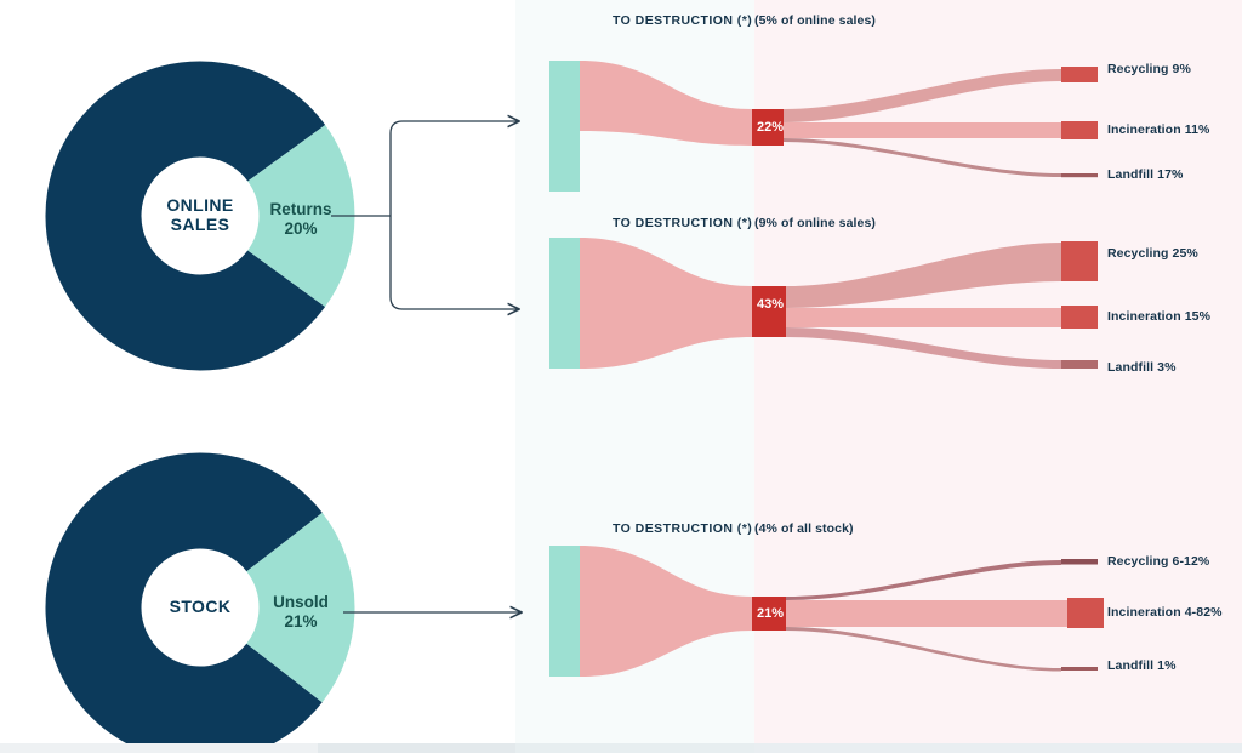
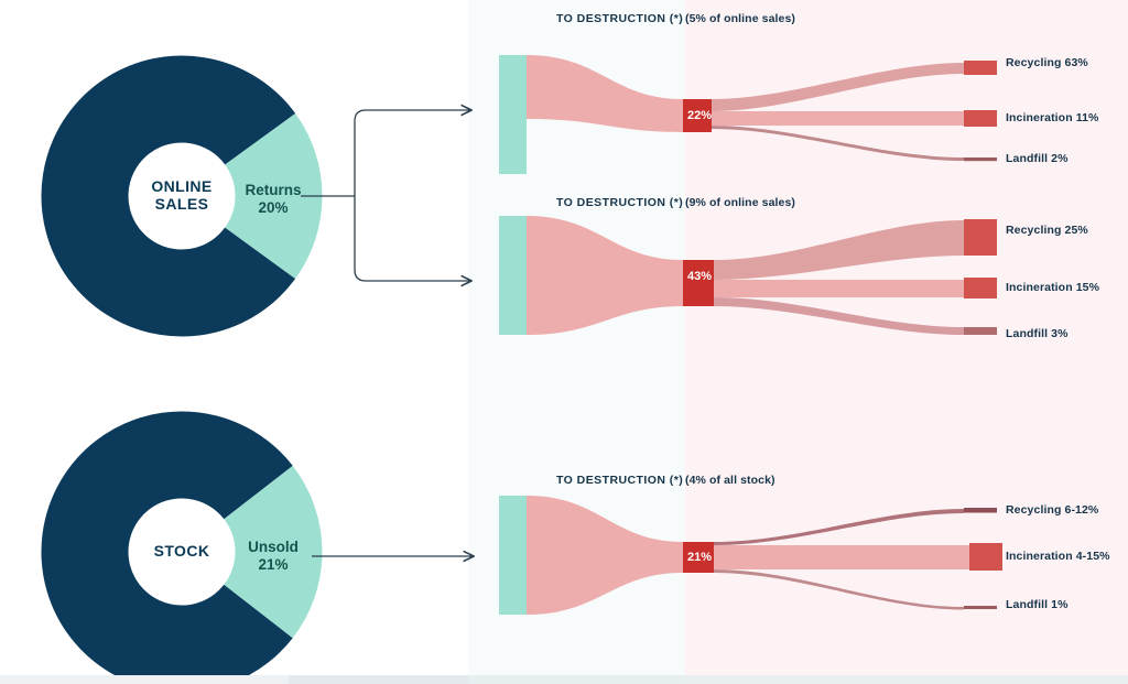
  ONLINE
  SALES
  Returns
  20%
  STOCK
  Unsold
  21%
  TO DESTRUCTION (*)
  (5% of online sales)
  22%
- Recycling 9%
+ Recycling 63%
  Incineration 11%
- Landfill 17%
+ Landfill 2%
  TO DESTRUCTION (*)
  (9% of online sales)
  43%
  Recycling 25%
  Incineration 15%
  Landfill 3%
  TO DESTRUCTION (*)
  (4% of all stock)
  21%
  Recycling 6-12%
- Incineration 4-82%
+ Incineration 4-15%
  Landfill 1%
